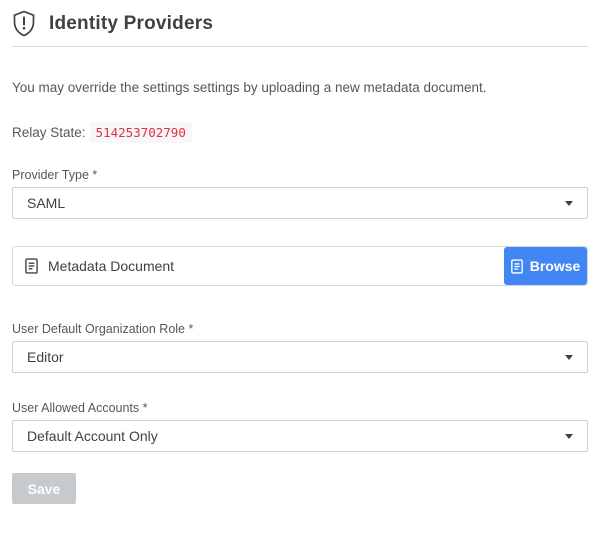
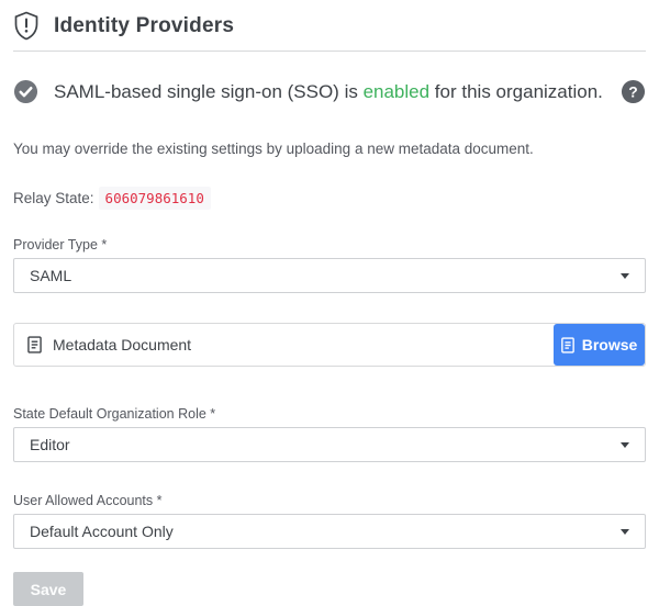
  Identity Providers
+ SAML-based single sign-on (SSO) is enabled for this organization.
+ ?
- You may override the settings settings by uploading a new metadata document.
+ You may override the existing settings by uploading a new metadata document.
- Relay State: 514253702790
+ Relay State: 606079861610
  Provider Type *
  SAML
  Metadata Document
  Browse
- User Default Organization Role *
+ State Default Organization Role *
  Editor
  User Allowed Accounts *
  Default Account Only
  Save
